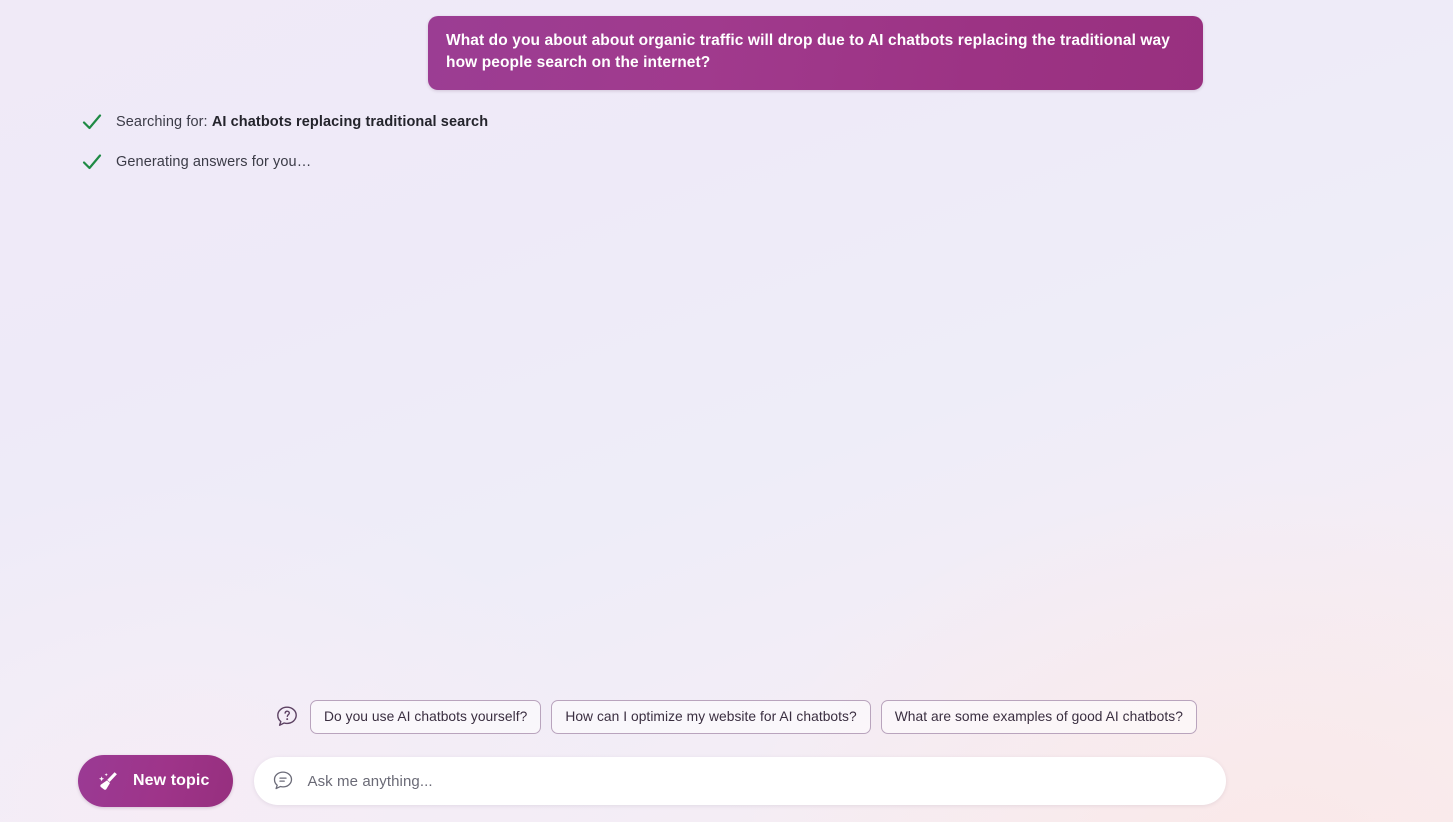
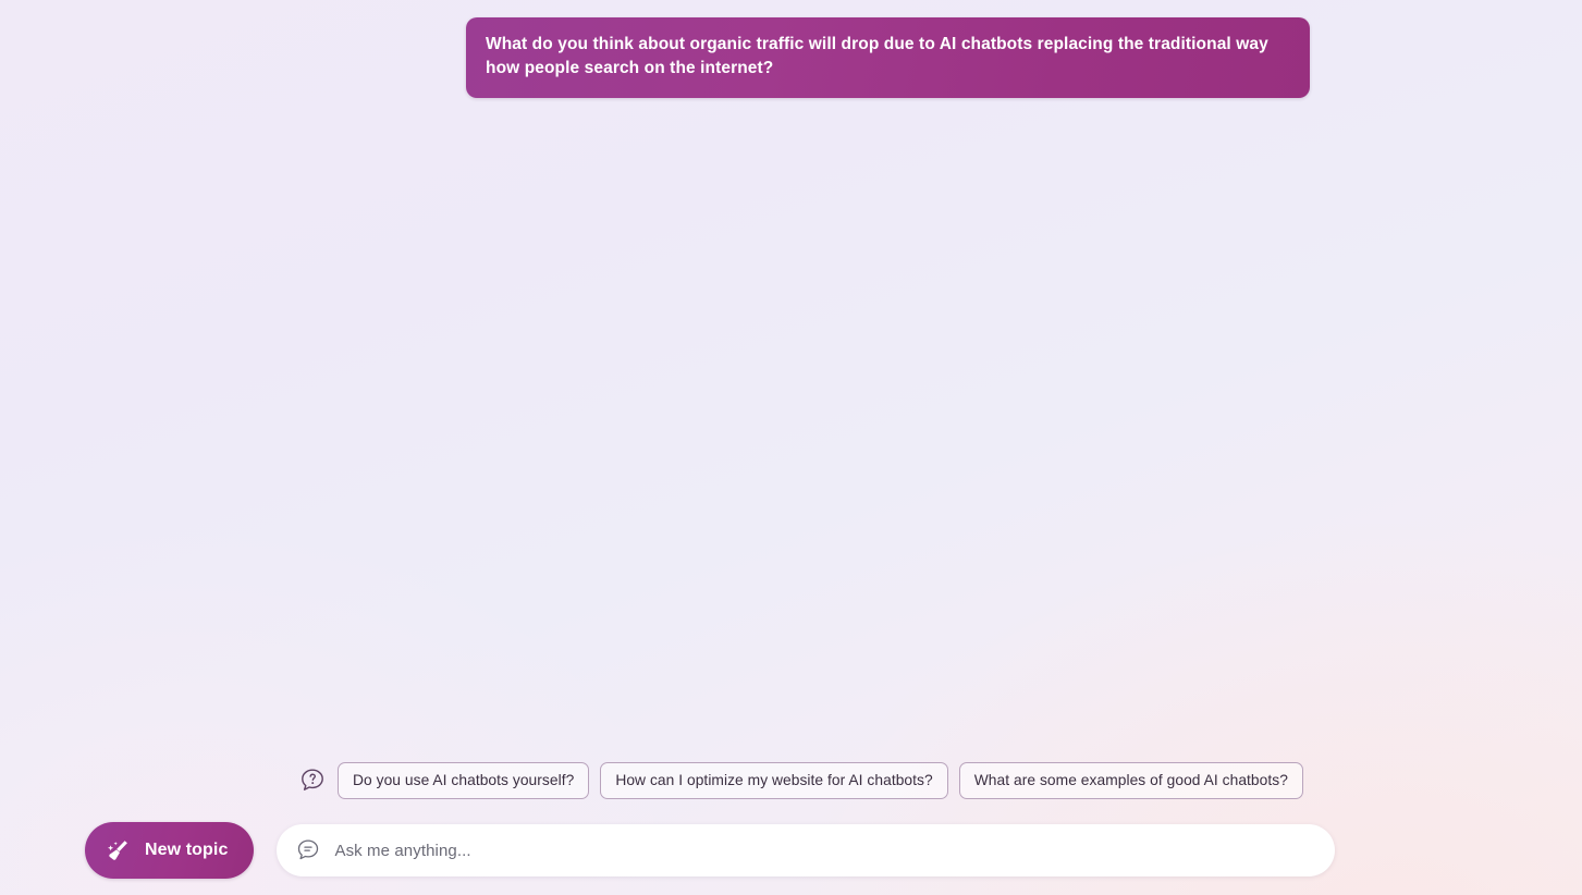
- What do you about about organic traffic will drop due to AI chatbots replacing the traditional way how people search on the internet?
+ What do you think about organic traffic will drop due to AI chatbots replacing the traditional way how people search on the internet?
- Searching for: AI chatbots replacing traditional search
- Generating answers for you…
  Do you use AI chatbots yourself?
  How can I optimize my website for AI chatbots?
  What are some examples of good AI chatbots?
  New topic
  Ask me anything...
